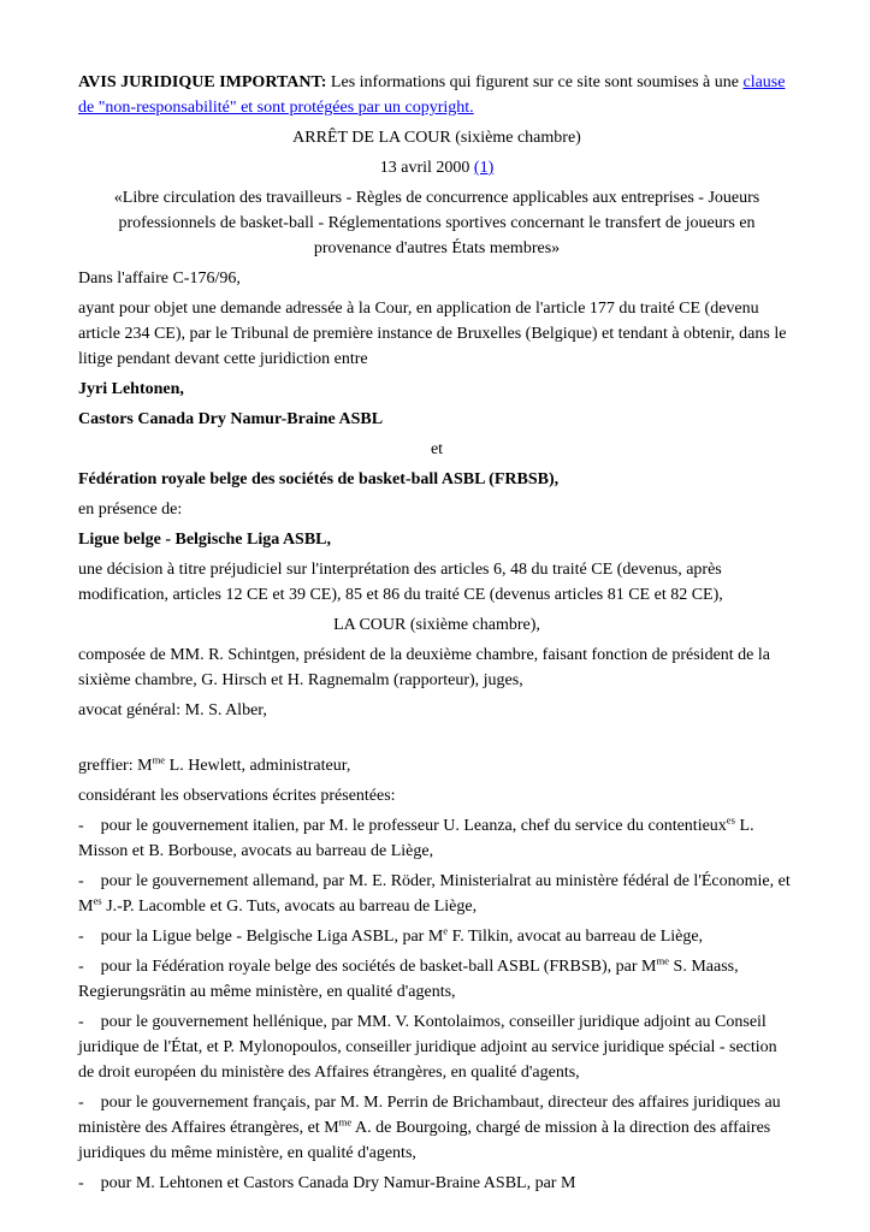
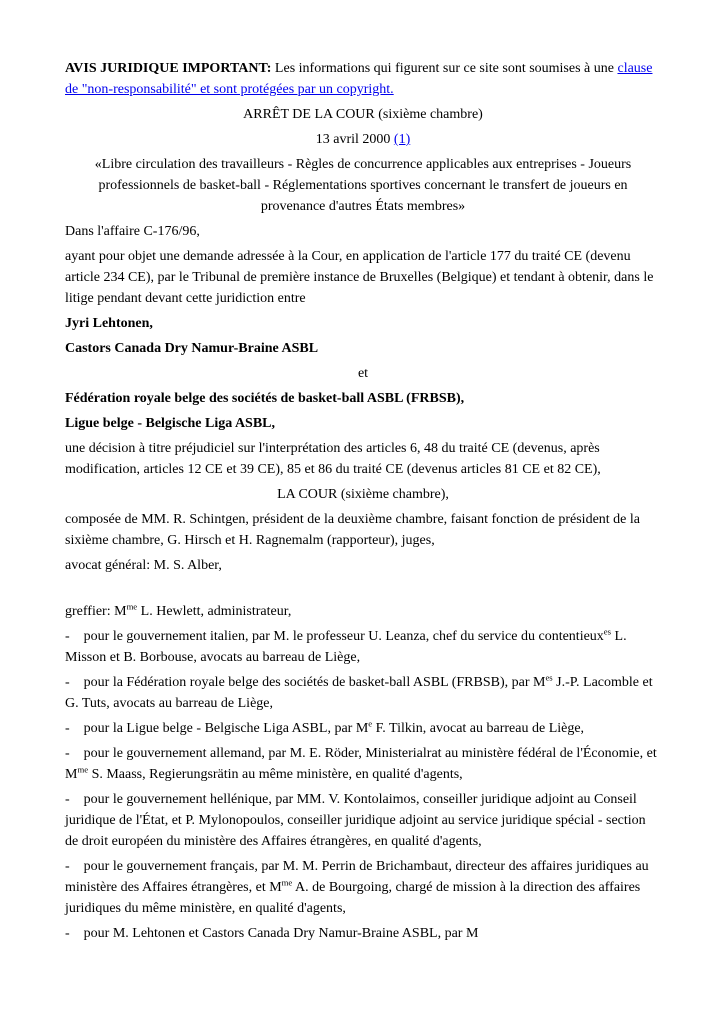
  AVIS JURIDIQUE IMPORTANT: Les informations qui figurent sur ce site sont soumises à une clause de "non-responsabilité" et sont protégées par un copyright.
  ARRÊT DE LA COUR (sixième chambre)
  13 avril 2000 (1)
  «Libre circulation des travailleurs - Règles de concurrence applicables aux entreprises - Joueurs professionnels de basket-ball - Réglementations sportives concernant le transfert de joueurs en provenance d'autres États membres»
  Dans l'affaire C-176/96,
  ayant pour objet une demande adressée à la Cour, en application de l'article 177 du traité CE (devenu article 234 CE), par le Tribunal de première instance de Bruxelles (Belgique) et tendant à obtenir, dans le litige pendant devant cette juridiction entre
  Jyri Lehtonen,
  Castors Canada Dry Namur-Braine ASBL
  et
  Fédération royale belge des sociétés de basket-ball ASBL (FRBSB),
- en présence de:
  Ligue belge - Belgische Liga ASBL,
  une décision à titre préjudiciel sur l'interprétation des articles 6, 48 du traité CE (devenus, après modification, articles 12 CE et 39 CE), 85 et 86 du traité CE (devenus articles 81 CE et 82 CE),
  LA COUR (sixième chambre),
  composée de MM. R. Schintgen, président de la deuxième chambre, faisant fonction de président de la sixième chambre, G. Hirsch et H. Ragnemalm (rapporteur), juges,
  avocat général: M. S. Alber,
  greffier: Mme L. Hewlett, administrateur,
- considérant les observations écrites présentées:
  - pour le gouvernement italien, par M. le professeur U. Leanza, chef du service du contentieuxes L. Misson et B. Borbouse, avocats au barreau de Liège,
- - pour le gouvernement allemand, par M. E. Röder, Ministerialrat au ministère fédéral de l'Économie, et Mes J.-P. Lacomble et G. Tuts, avocats au barreau de Liège,
+ - pour la Fédération royale belge des sociétés de basket-ball ASBL (FRBSB), par Mes J.-P. Lacomble et G. Tuts, avocats au barreau de Liège,
  - pour la Ligue belge - Belgische Liga ASBL, par Me F. Tilkin, avocat au barreau de Liège,
- - pour la Fédération royale belge des sociétés de basket-ball ASBL (FRBSB), par Mme S. Maass, Regierungsrätin au même ministère, en qualité d'agents,
+ - pour le gouvernement allemand, par M. E. Röder, Ministerialrat au ministère fédéral de l'Économie, et Mme S. Maass, Regierungsrätin au même ministère, en qualité d'agents,
  - pour le gouvernement hellénique, par MM. V. Kontolaimos, conseiller juridique adjoint au Conseil juridique de l'État, et P. Mylonopoulos, conseiller juridique adjoint au service juridique spécial - section de droit européen du ministère des Affaires étrangères, en qualité d'agents,
  - pour le gouvernement français, par M. M. Perrin de Brichambaut, directeur des affaires juridiques au ministère des Affaires étrangères, et Mme A. de Bourgoing, chargé de mission à la direction des affaires juridiques du même ministère, en qualité d'agents,
  - pour M. Lehtonen et Castors Canada Dry Namur-Braine ASBL, par M
